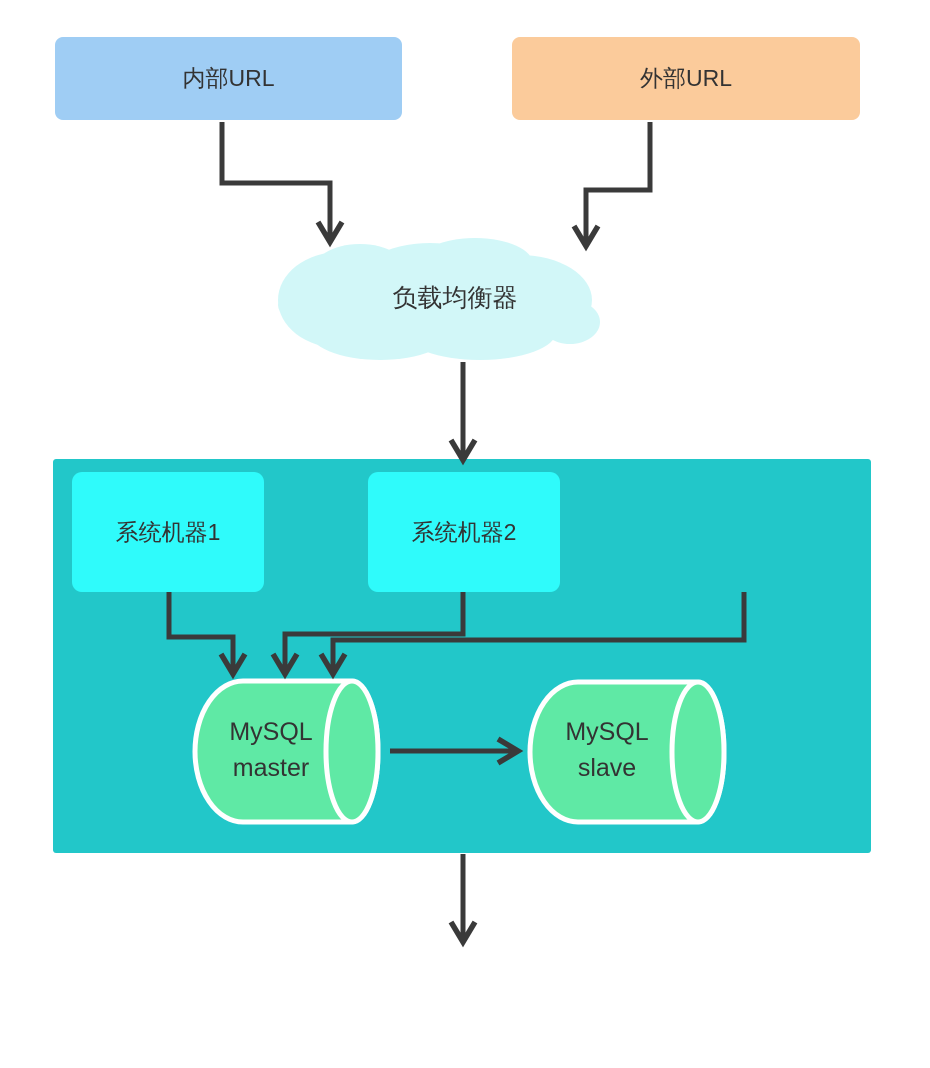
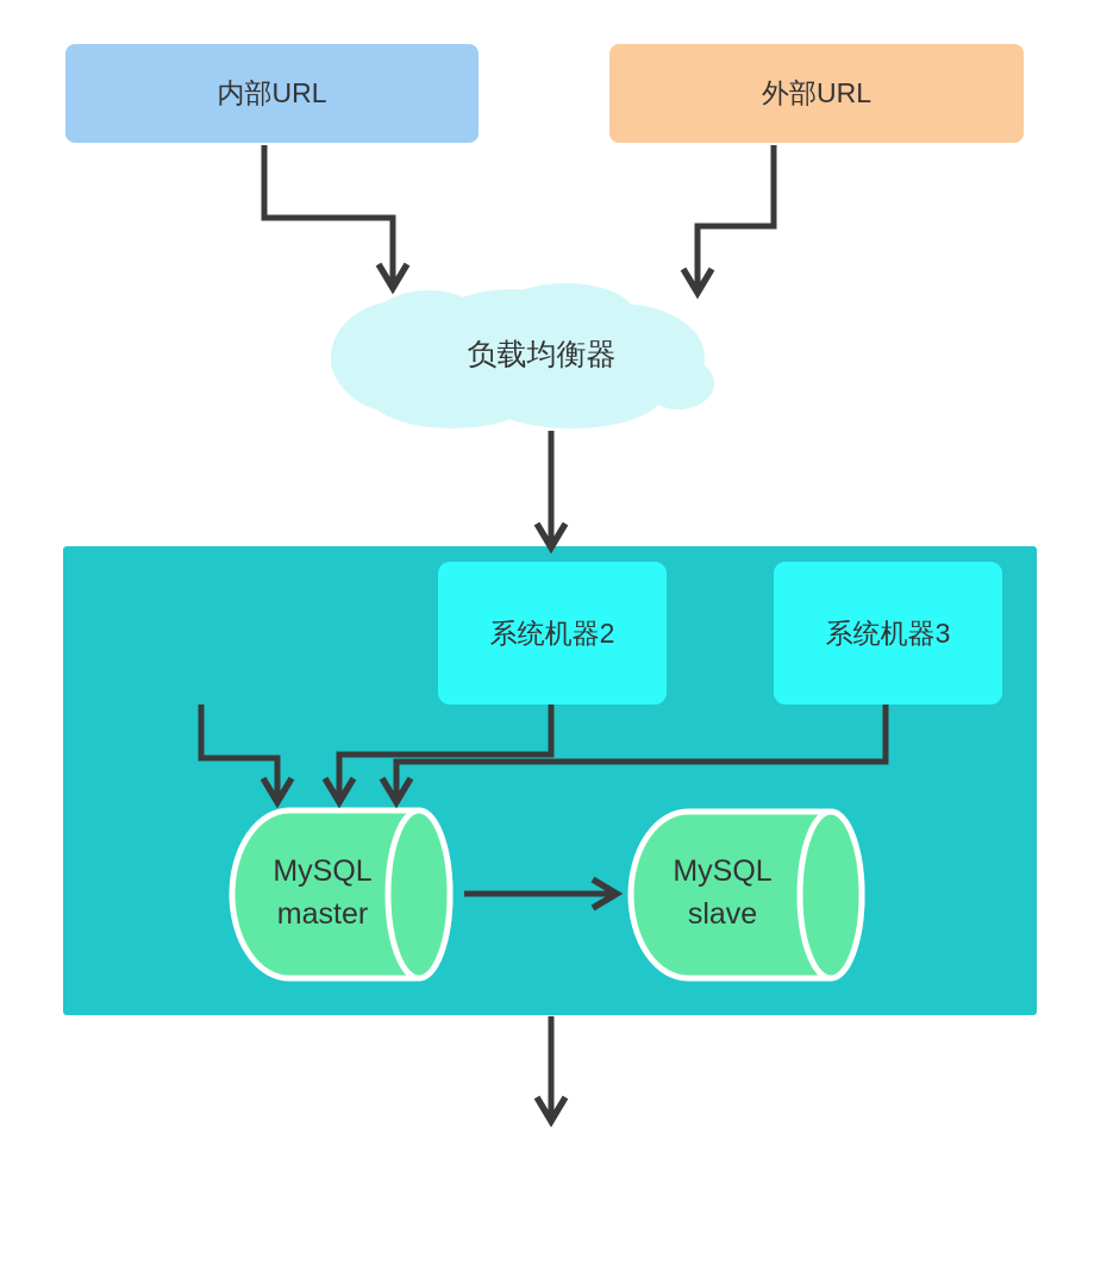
  内部URL
  外部URL
- 系统机器1
  系统机器2
+ 系统机器3
  负载均衡器
  MySQL
  master
  MySQL
  slave
